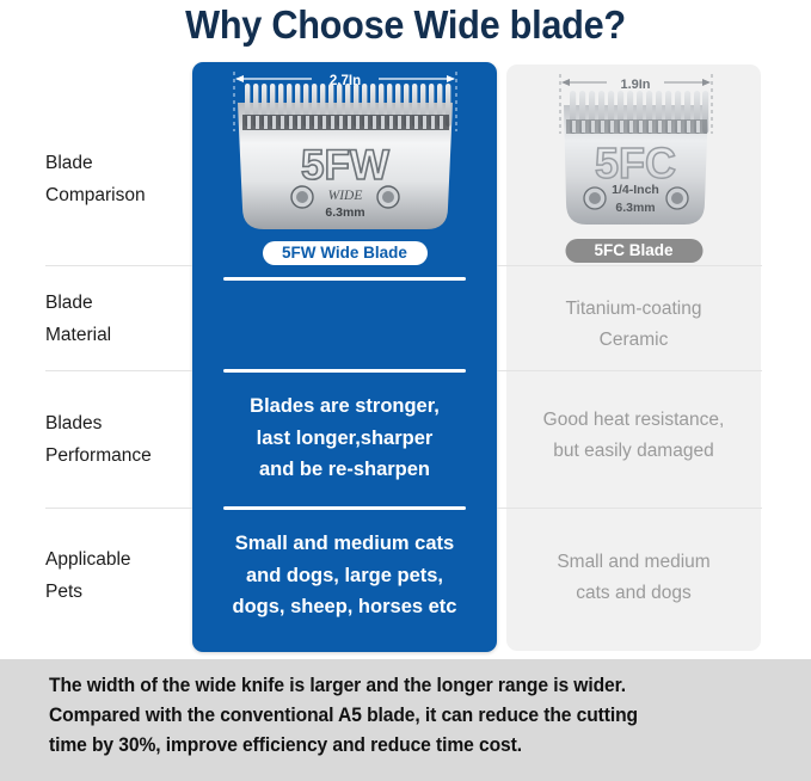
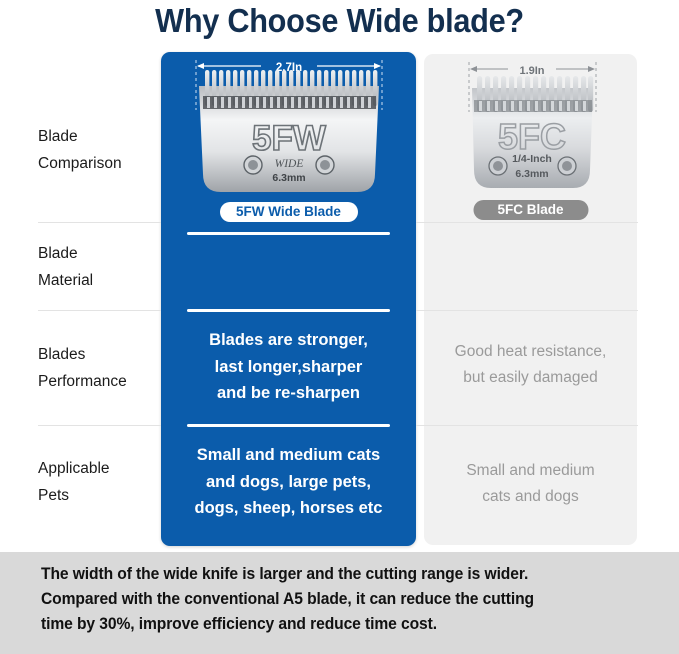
  Why Choose Wide blade?
  2.7In
  5FW
  WIDE
  6.3mm
  5FW Wide Blade
  Blades are stronger,
  last longer,sharper
  and be re-sharpen
  Small and medium cats
  and dogs, large pets,
  dogs, sheep, horses etc
  1.9In
  5FC
  1/4-Inch
  6.3mm
  5FC Blade
- Titanium-coating
- Ceramic
  Good heat resistance,
  but easily damaged
  Small and medium
  cats and dogs
  Blade
  Comparison
  Blade
  Material
  Blades
  Performance
  Applicable
  Pets
- The width of the wide knife is larger and the longer range is wider.
+ The width of the wide knife is larger and the cutting range is wider.
  Compared with the conventional A5 blade, it can reduce the cutting
  time by 30%, improve efficiency and reduce time cost.
